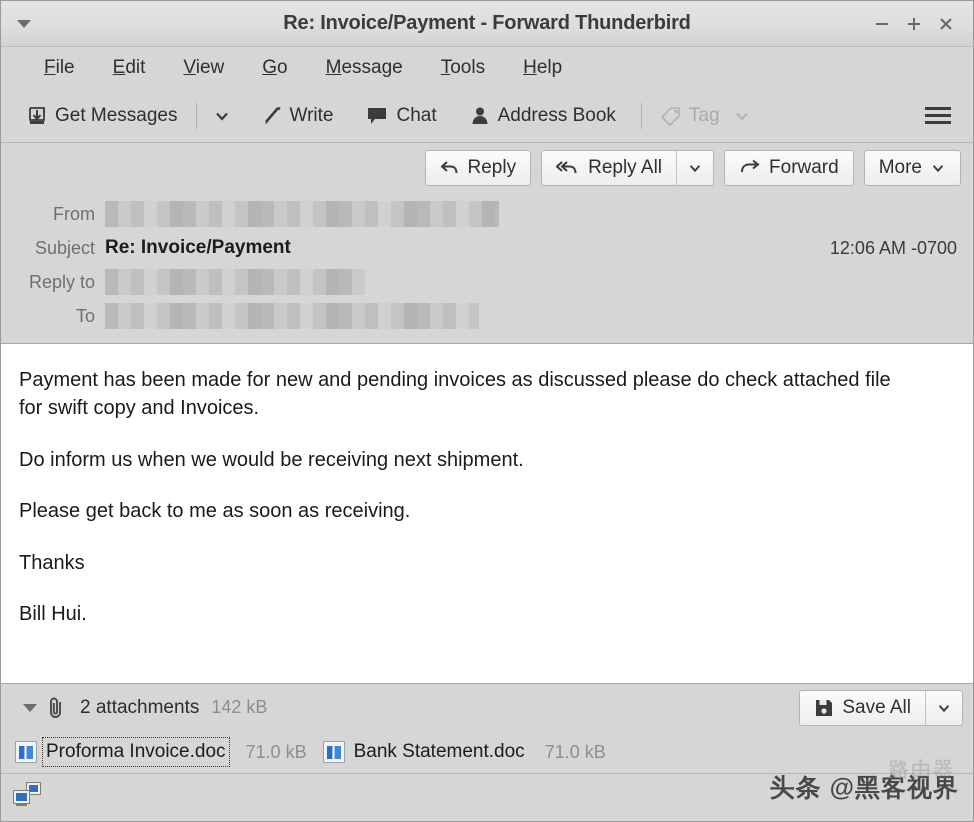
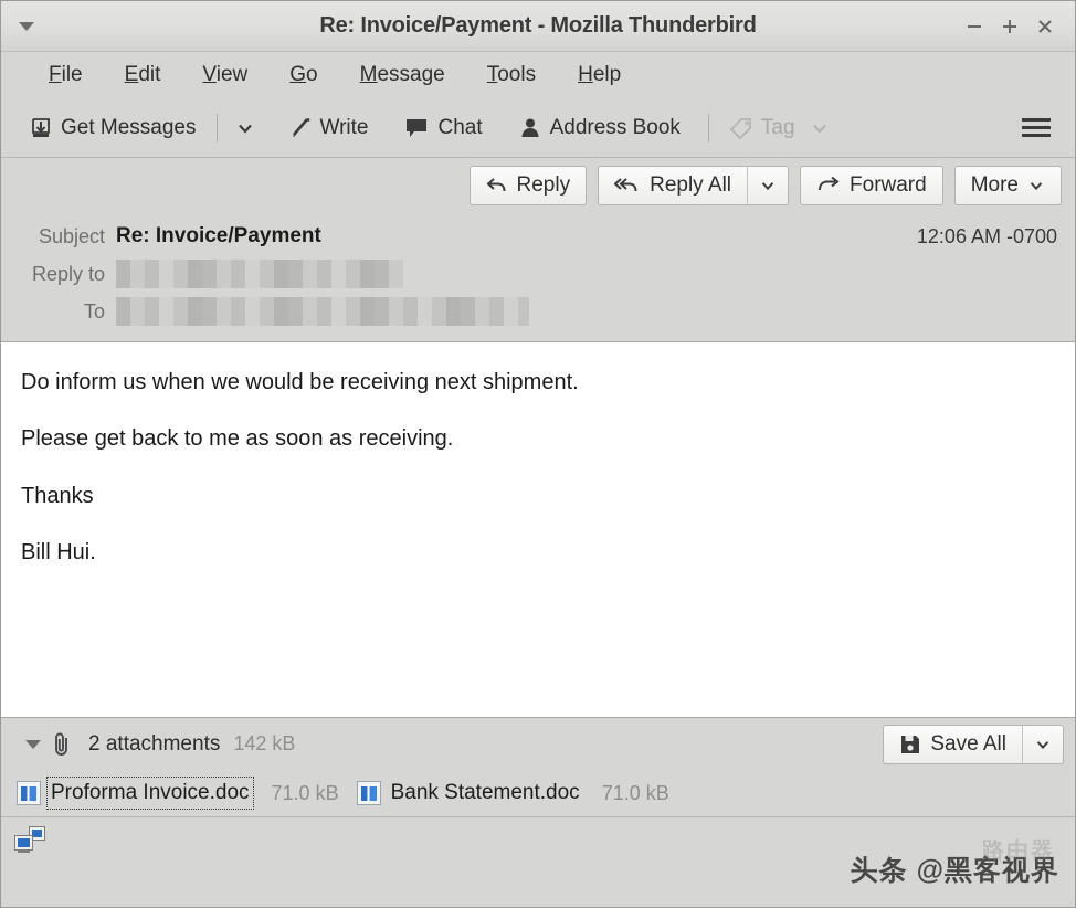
- Re: Invoice/Payment - Forward Thunderbird
+ Re: Invoice/Payment - Mozilla Thunderbird
  File
  Edit
  View
  Go
  Message
  Tools
  Help
  Get Messages
  Write
  Chat
  Address Book
  Tag
  Reply
  Reply All
  Forward
  More
- From
  Subject
  Re: Invoice/Payment
  12:06 AM -0700
  Reply to
  To
- Payment has been made for new and pending invoices as discussed please do check attached file for swift copy and Invoices.
  Do inform us when we would be receiving next shipment.
  Please get back to me as soon as receiving.
  Thanks
  Bill Hui.
  2 attachments
  142 kB
  Save All
  Proforma Invoice.doc
  71.0 kB
  Bank Statement.doc
  71.0 kB
  路由器
  头条 @黑客视界
